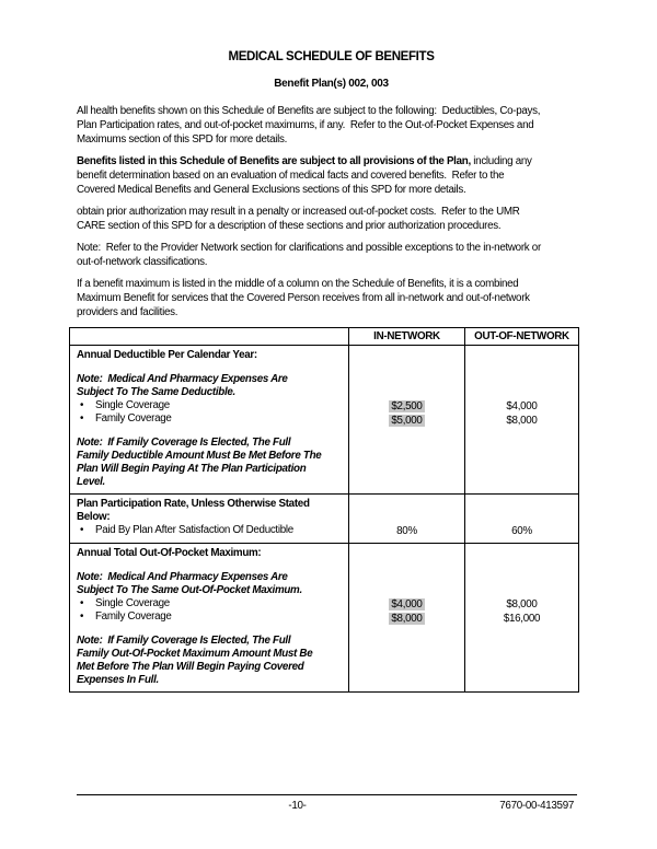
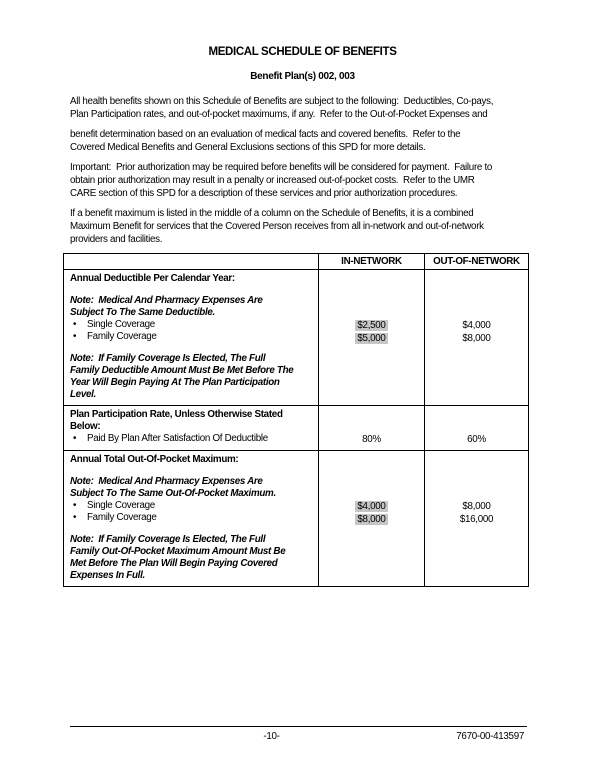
  MEDICAL SCHEDULE OF BENEFITS
  Benefit Plan(s) 002, 003
  All health benefits shown on this Schedule of Benefits are subject to the following: Deductibles, Co-pays,
  Plan Participation rates, and out-of-pocket maximums, if any. Refer to the Out-of-Pocket Expenses and
- Maximums section of this SPD for more details.
- Benefits listed in this Schedule of Benefits are subject to all provisions of the Plan, including any
  benefit determination based on an evaluation of medical facts and covered benefits. Refer to the
  Covered Medical Benefits and General Exclusions sections of this SPD for more details.
+ Important: Prior authorization may be required before benefits will be considered for payment. Failure to
  obtain prior authorization may result in a penalty or increased out-of-pocket costs. Refer to the UMR
- CARE section of this SPD for a description of these sections and prior authorization procedures.
+ CARE section of this SPD for a description of these services and prior authorization procedures.
- Note: Refer to the Provider Network section for clarifications and possible exceptions to the in-network or
- out-of-network classifications.
  If a benefit maximum is listed in the middle of a column on the Schedule of Benefits, it is a combined
  Maximum Benefit for services that the Covered Person receives from all in-network and out-of-network
  providers and facilities.
  	IN-NETWORK	OUT-OF-NETWORK
- Annual Deductible Per Calendar Year: Note: Medical And Pharmacy Expenses Are Subject To The Same Deductible. • Single Coverage • Family Coverage Note: If Family Coverage Is Elected, The Full Family Deductible Amount Must Be Met Before The Plan Will Begin Paying At The Plan Participation Level.	$2,500 $5,000	$4,000 $8,000
+ Annual Deductible Per Calendar Year: Note: Medical And Pharmacy Expenses Are Subject To The Same Deductible. • Single Coverage • Family Coverage Note: If Family Coverage Is Elected, The Full Family Deductible Amount Must Be Met Before The Year Will Begin Paying At The Plan Participation Level.	$2,500 $5,000	$4,000 $8,000
  Plan Participation Rate, Unless Otherwise Stated Below: • Paid By Plan After Satisfaction Of Deductible	80%	60%
  Annual Total Out-Of-Pocket Maximum: Note: Medical And Pharmacy Expenses Are Subject To The Same Out-Of-Pocket Maximum. • Single Coverage • Family Coverage Note: If Family Coverage Is Elected, The Full Family Out-Of-Pocket Maximum Amount Must Be Met Before The Plan Will Begin Paying Covered Expenses In Full.	$4,000 $8,000	$8,000 $16,000
  -10-
  7670-00-413597
